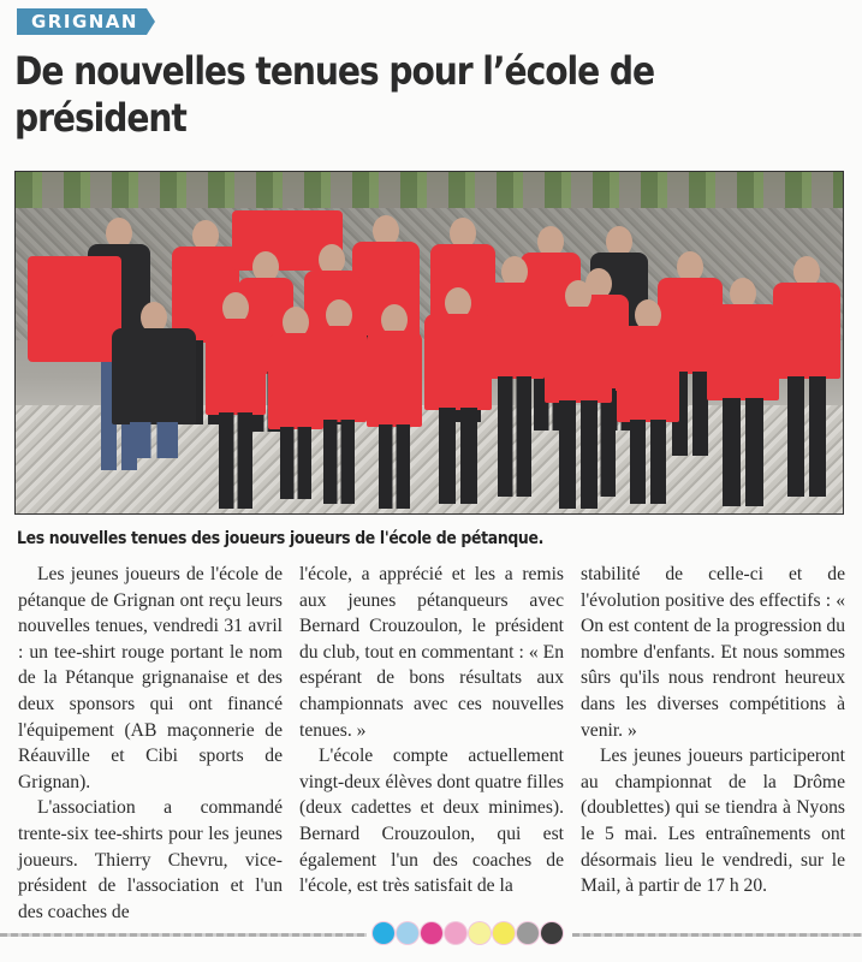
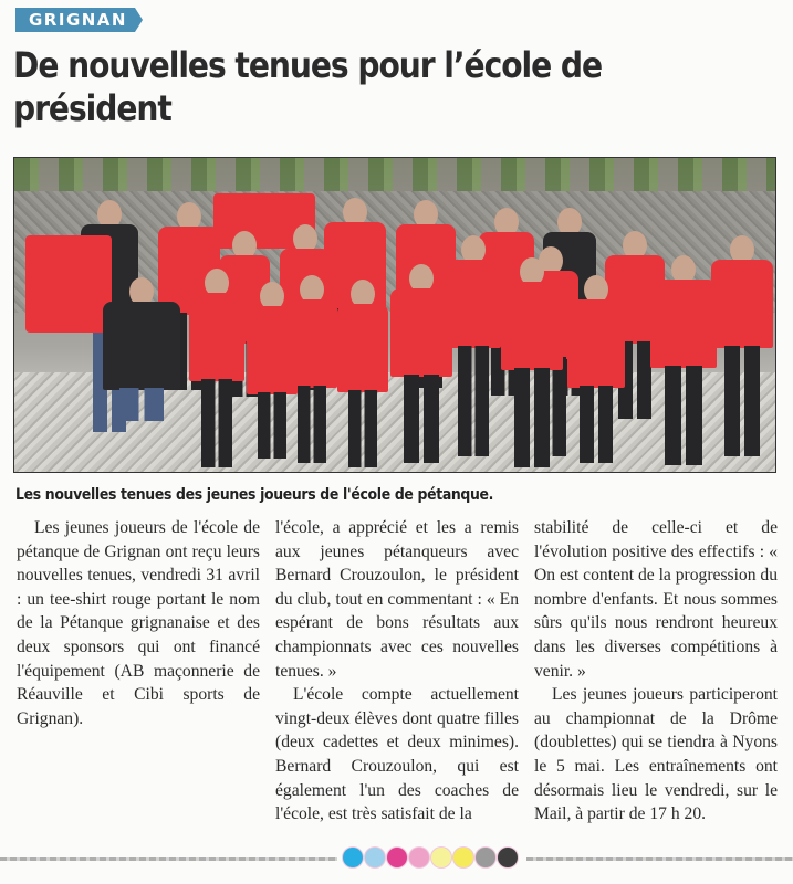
  GRIGNAN
  De nouvelles tenues pour l’école de président
- Les nouvelles tenues des joueurs joueurs de l'école de pétanque.
+ Les nouvelles tenues des jeunes joueurs de l'école de pétanque.
  Les jeunes joueurs de l'école de pétanque de Grignan ont reçu leurs nouvelles tenues, vendredi 31 avril : un tee-shirt rouge portant le nom de la Pétanque grignanaise et des deux sponsors qui ont financé l'équipement (AB maçonnerie de Réauville et Cibi sports de Grignan).
- L'association a commandé trente-six tee-shirts pour les jeunes joueurs. Thierry Chevru, vice-président de l'association et l'un des coaches de
  l'école, a apprécié et les a remis aux jeunes pétanqueurs avec Bernard Crouzoulon, le président du club, tout en commentant : « En espérant de bons résultats aux championnats avec ces nouvelles tenues. »
  L'école compte actuellement vingt-deux élèves dont quatre filles (deux cadettes et deux minimes). Bernard Crouzoulon, qui est également l'un des coaches de l'école, est très satisfait de la
  stabilité de celle-ci et de l'évolution positive des effectifs : « On est content de la progression du nombre d'enfants. Et nous sommes sûrs qu'ils nous rendront heureux dans les diverses compétitions à venir. »
  Les jeunes joueurs participeront au championnat de la Drôme (doublettes) qui se tiendra à Nyons le 5 mai. Les entraînements ont désormais lieu le vendredi, sur le Mail, à partir de 17 h 20.
